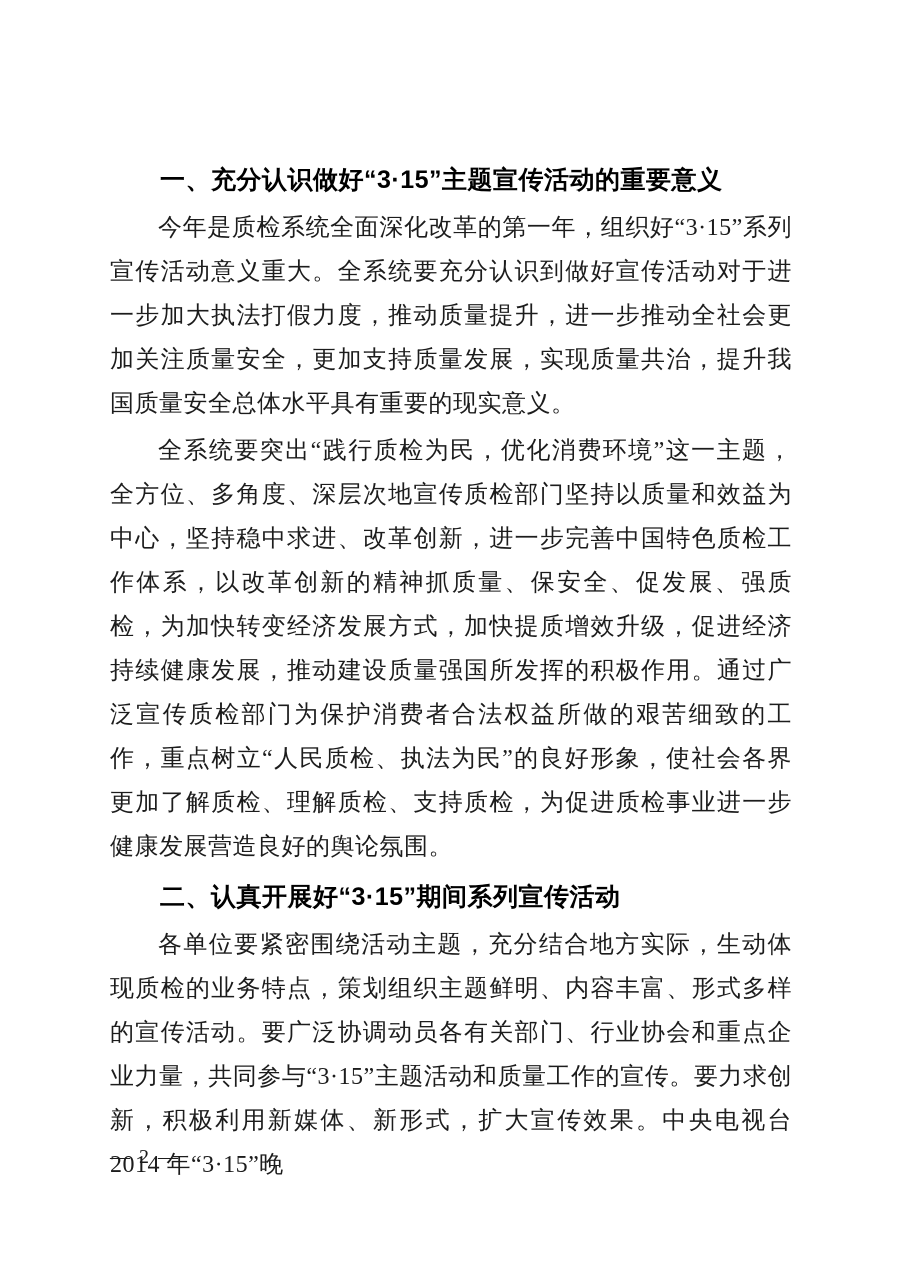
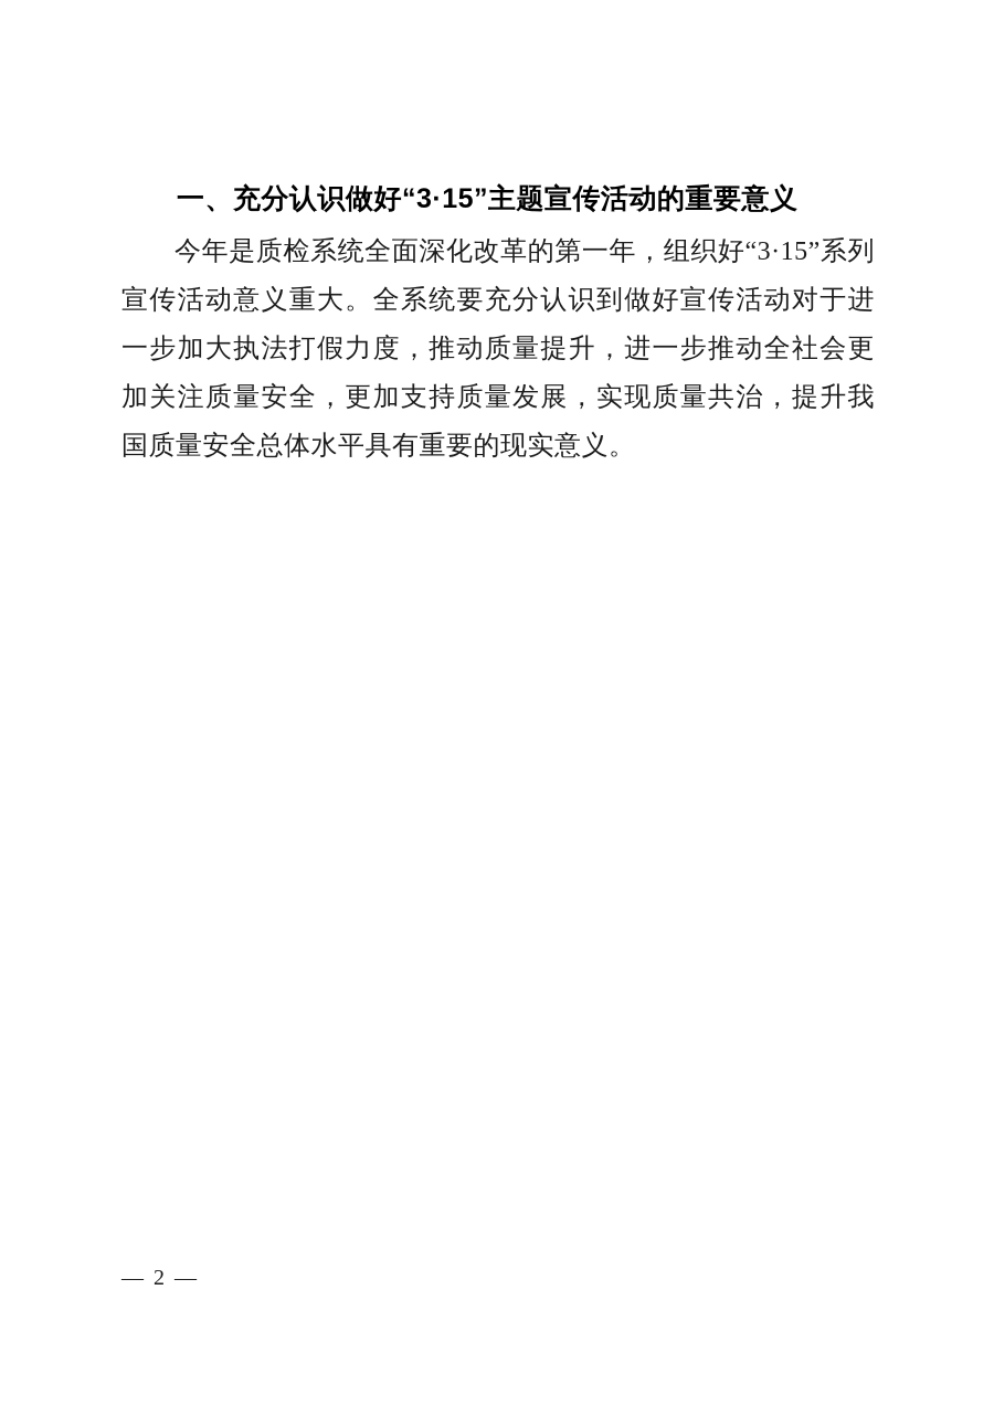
  一、充分认识做好“3·15”主题宣传活动的重要意义
  今年是质检系统全面深化改革的第一年，组织好“3·15”系列宣传活动意义重大。全系统要充分认识到做好宣传活动对于进一步加大执法打假力度，推动质量提升，进一步推动全社会更加关注质量安全，更加支持质量发展，实现质量共治，提升我国质量安全总体水平具有重要的现实意义。
- 全系统要突出“践行质检为民，优化消费环境”这一主题，全方位、多角度、深层次地宣传质检部门坚持以质量和效益为中心，坚持稳中求进、改革创新，进一步完善中国特色质检工作体系，以改革创新的精神抓质量、保安全、促发展、强质检，为加快转变经济发展方式，加快提质增效升级，促进经济持续健康发展，推动建设质量强国所发挥的积极作用。通过广泛宣传质检部门为保护消费者合法权益所做的艰苦细致的工作，重点树立“人民质检、执法为民”的良好形象，使社会各界更加了解质检、理解质检、支持质检，为促进质检事业进一步健康发展营造良好的舆论氛围。
- 二、认真开展好“3·15”期间系列宣传活动
- 各单位要紧密围绕活动主题，充分结合地方实际，生动体现质检的业务特点，策划组织主题鲜明、内容丰富、形式多样的宣传活动。要广泛协调动员各有关部门、行业协会和重点企业力量，共同参与“3·15”主题活动和质量工作的宣传。要力求创新，积极利用新媒体、新形式，扩大宣传效果。中央电视台 2014 年“3·15”晚
  — 2 —
